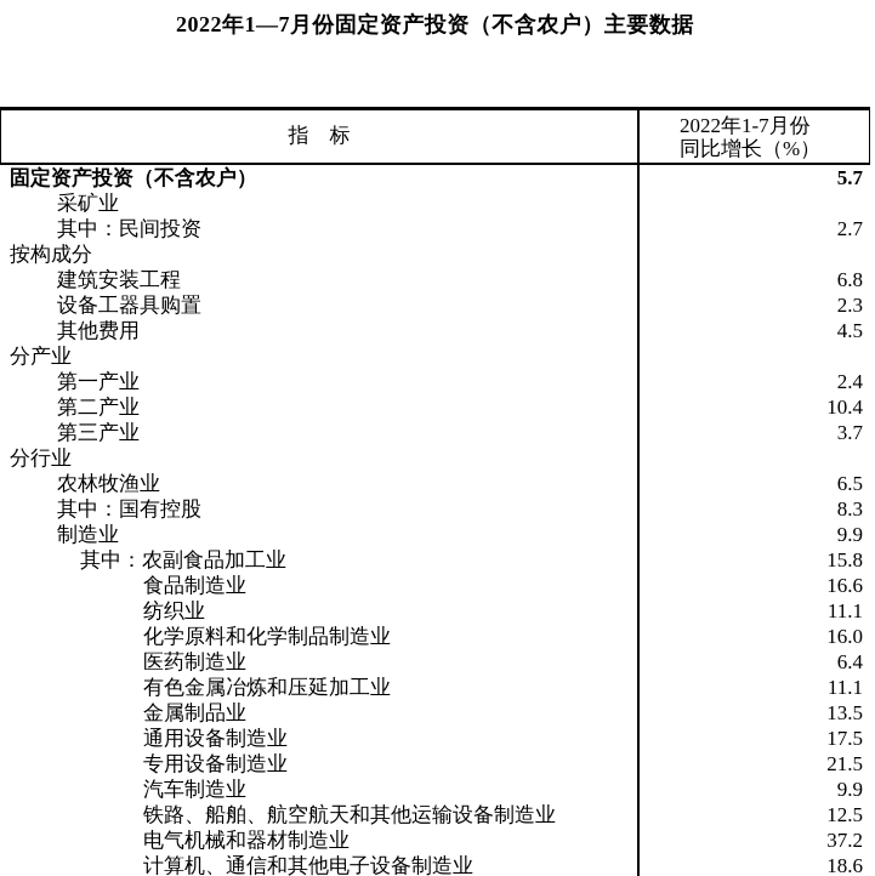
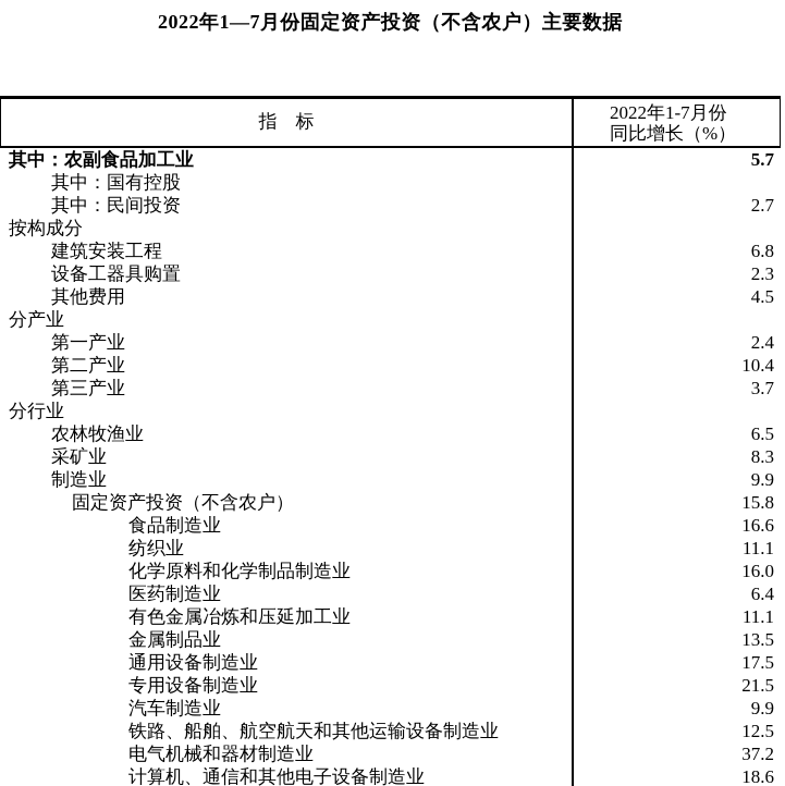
  2022年1—7月份固定资产投资（不含农户）主要数据
  指 标
  2022年1-7月份
  同比增长（%）
- 固定资产投资（不含农户）
+ 其中：农副食品加工业
  5.7
- 采矿业
+ 其中：国有控股
  其中：民间投资
  2.7
  按构成分
  建筑安装工程
  6.8
  设备工器具购置
  2.3
  其他费用
  4.5
  分产业
  第一产业
  2.4
  第二产业
  10.4
  第三产业
  3.7
  分行业
  农林牧渔业
  6.5
- 其中：国有控股
+ 采矿业
  8.3
  制造业
  9.9
- 其中：农副食品加工业
+ 固定资产投资（不含农户）
  15.8
  食品制造业
  16.6
  纺织业
  11.1
  化学原料和化学制品制造业
  16.0
  医药制造业
  6.4
  有色金属冶炼和压延加工业
  11.1
  金属制品业
  13.5
  通用设备制造业
  17.5
  专用设备制造业
  21.5
  汽车制造业
  9.9
  铁路、船舶、航空航天和其他运输设备制造业
  12.5
  电气机械和器材制造业
  37.2
  计算机、通信和其他电子设备制造业
  18.6
